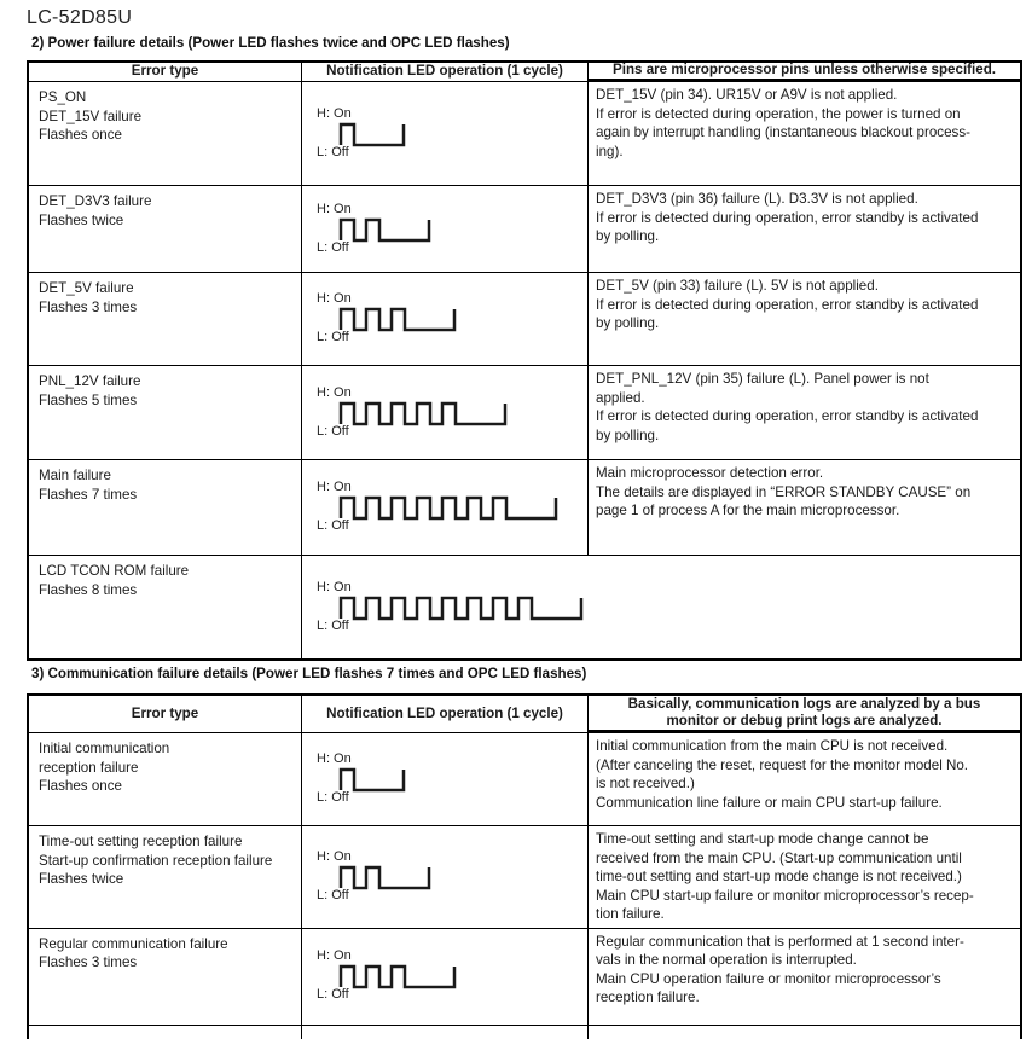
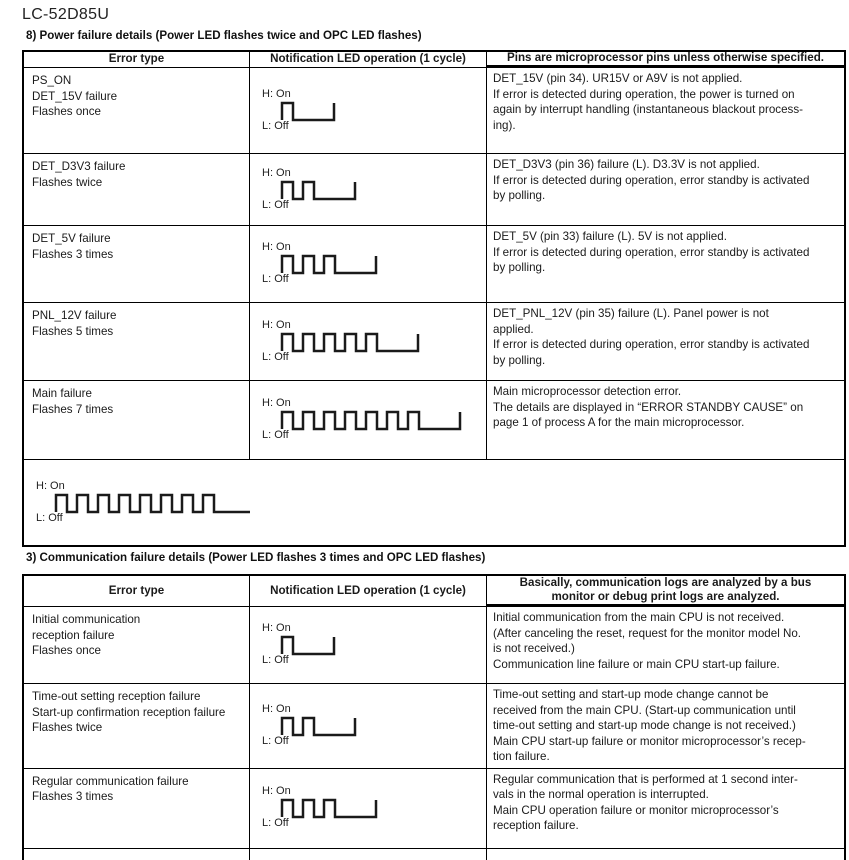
  LC-52D85U
- 2) Power failure details (Power LED flashes twice and OPC LED flashes)
+ 8) Power failure details (Power LED flashes twice and OPC LED flashes)
  Error type
  Notification LED operation (1 cycle)
  Pins are microprocessor pins unless otherwise specified.
  PS_ON
  DET_15V failure
  Flashes once
  H: On
  L: Off
  DET_15V (pin 34). UR15V or A9V is not applied.
  If error is detected during operation, the power is turned on
  again by interrupt handling (instantaneous blackout process-
  ing).
  DET_D3V3 failure
  Flashes twice
  H: On
  L: Off
  DET_D3V3 (pin 36) failure (L). D3.3V is not applied.
  If error is detected during operation, error standby is activated
  by polling.
  DET_5V failure
  Flashes 3 times
  H: On
  L: Off
  DET_5V (pin 33) failure (L). 5V is not applied.
  If error is detected during operation, error standby is activated
  by polling.
  PNL_12V failure
  Flashes 5 times
  H: On
  L: Off
  DET_PNL_12V (pin 35) failure (L). Panel power is not
  applied.
  If error is detected during operation, error standby is activated
  by polling.
  Main failure
  Flashes 7 times
  H: On
  L: Off
  Main microprocessor detection error.
  The details are displayed in “ERROR STANDBY CAUSE” on
  page 1 of process A for the main microprocessor.
- LCD TCON ROM failure
- Flashes 8 times
  H: On
  L: Off
- 3) Communication failure details (Power LED flashes 7 times and OPC LED flashes)
+ 3) Communication failure details (Power LED flashes 3 times and OPC LED flashes)
  Error type
  Notification LED operation (1 cycle)
  Basically, communication logs are analyzed by a bus
  monitor or debug print logs are analyzed.
  Initial communication
  reception failure
  Flashes once
  H: On
  L: Off
  Initial communication from the main CPU is not received.
  (After canceling the reset, request for the monitor model No.
  is not received.)
  Communication line failure or main CPU start-up failure.
  Time-out setting reception failure
  Start-up confirmation reception failure
  Flashes twice
  H: On
  L: Off
  Time-out setting and start-up mode change cannot be
  received from the main CPU. (Start-up communication until
  time-out setting and start-up mode change is not received.)
  Main CPU start-up failure or monitor microprocessor’s recep-
  tion failure.
  Regular communication failure
  Flashes 3 times
  H: On
  L: Off
  Regular communication that is performed at 1 second inter-
  vals in the normal operation is interrupted.
  Main CPU operation failure or monitor microprocessor’s
  reception failure.
